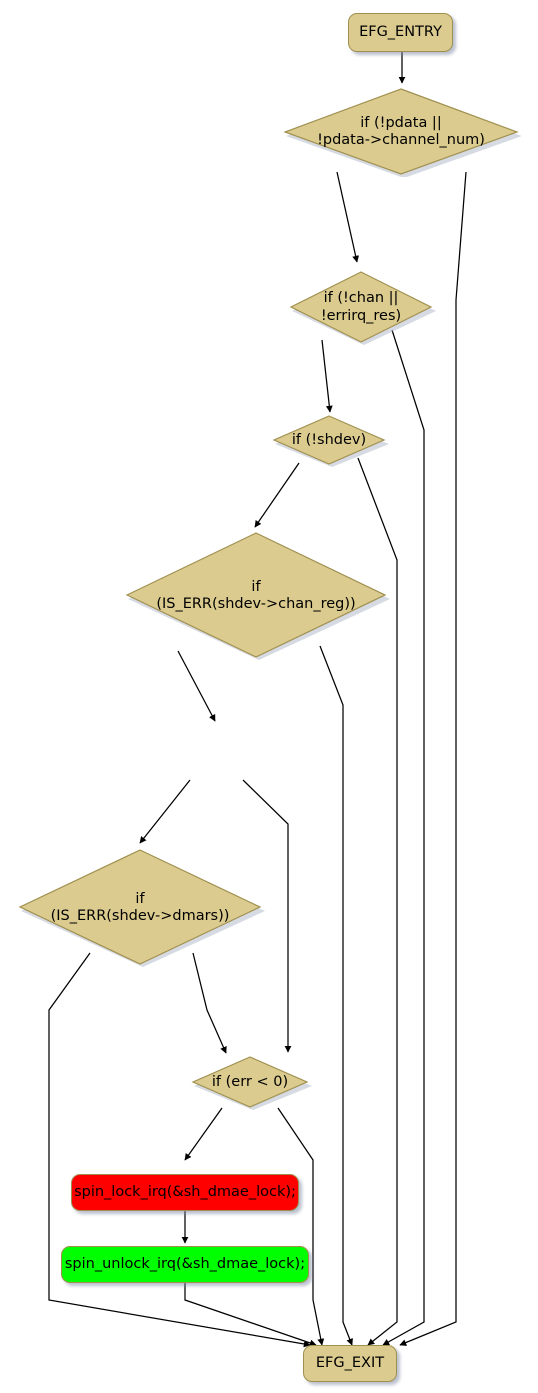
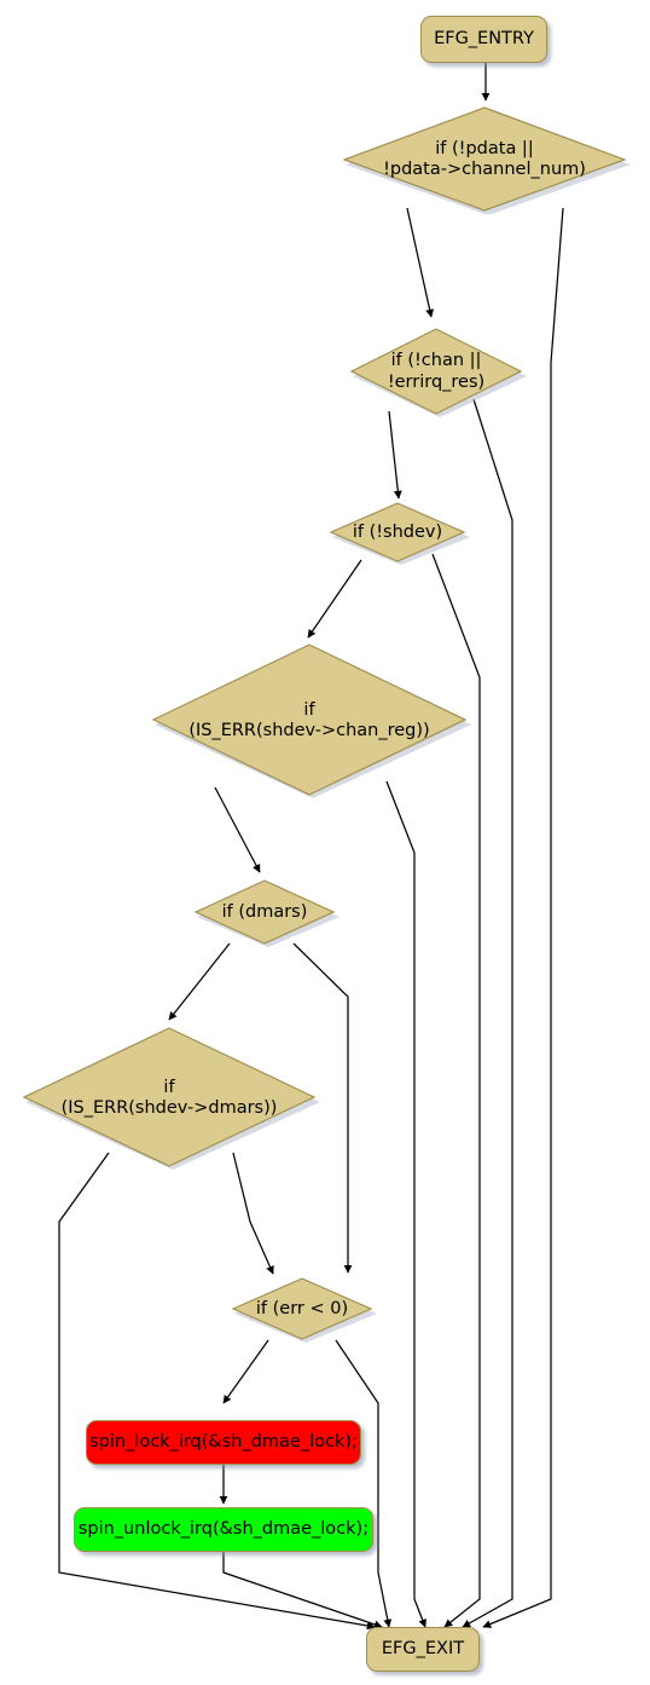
  EFG_ENTRY
  if (!pdata ||
  !pdata->channel_num)
  if (!chan ||
  !errirq_res)
  if (!shdev)
  if
  (IS_ERR(shdev->chan_reg))
+ if (dmars)
  if
  (IS_ERR(shdev->dmars))
  if (err < 0)
  spin_lock_irq(&sh_dmae_lock);
  spin_unlock_irq(&sh_dmae_lock);
  EFG_EXIT
